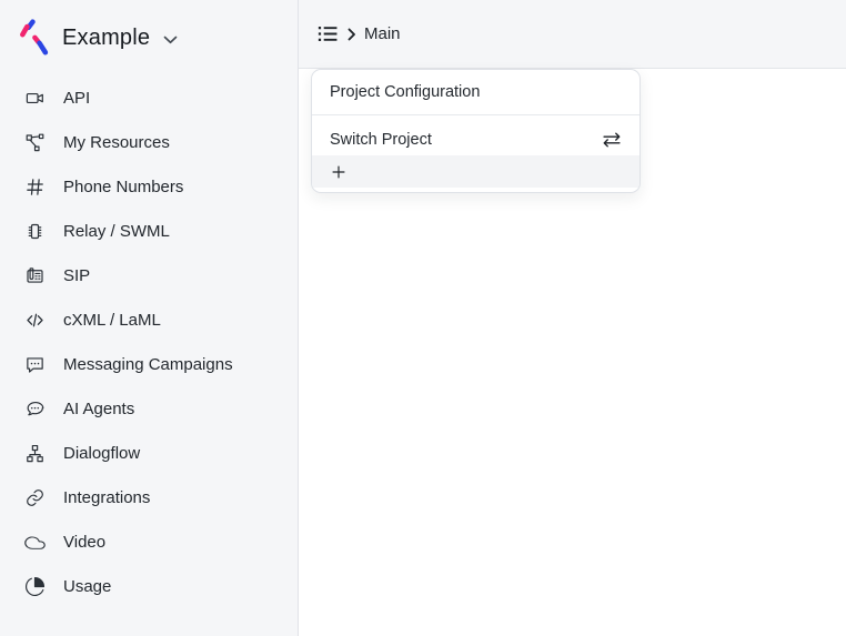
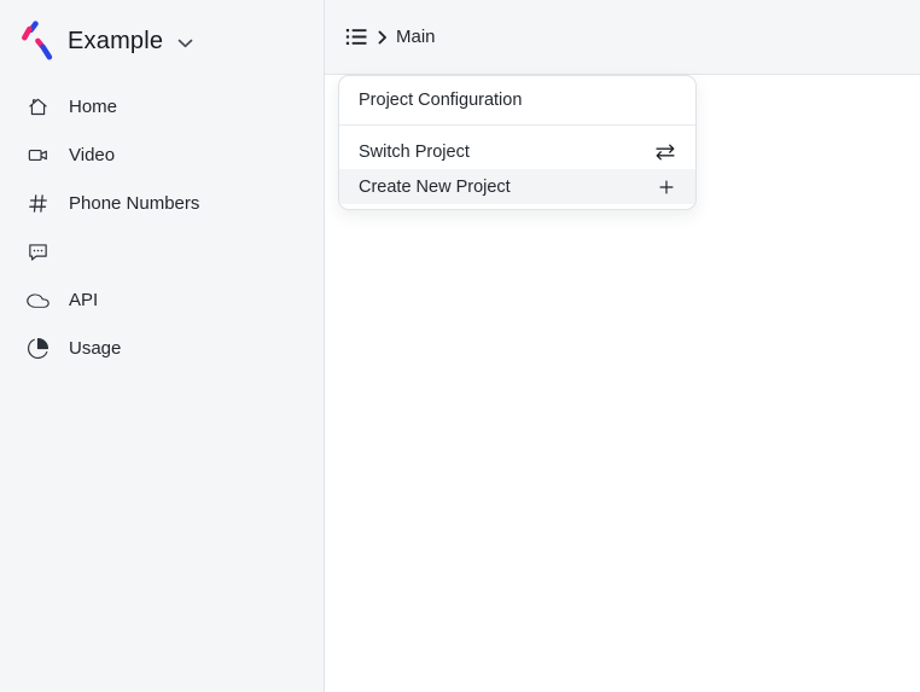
  Example
+ Home
- API
+ Video
- My Resources
  Phone Numbers
- Relay / SWML
- SIP
- cXML / LaML
- Messaging Campaigns
- AI Agents
- Dialogflow
- Integrations
- Video
+ API
  Usage
  Main
  Project Configuration
  Switch Project
+ Create New Project
